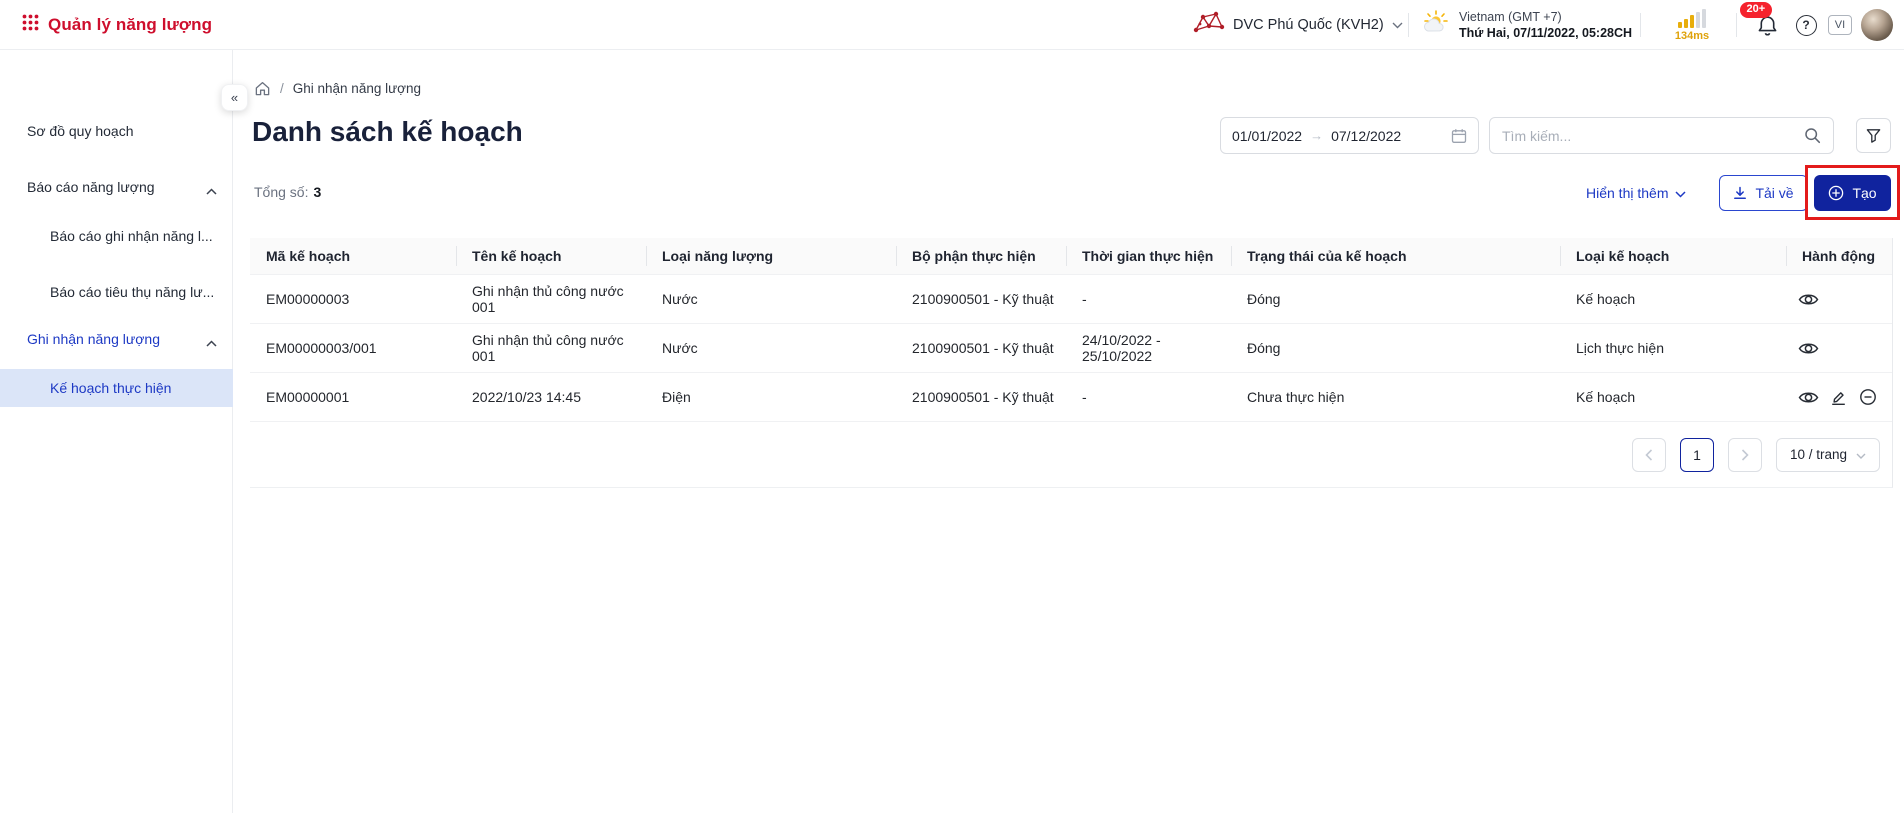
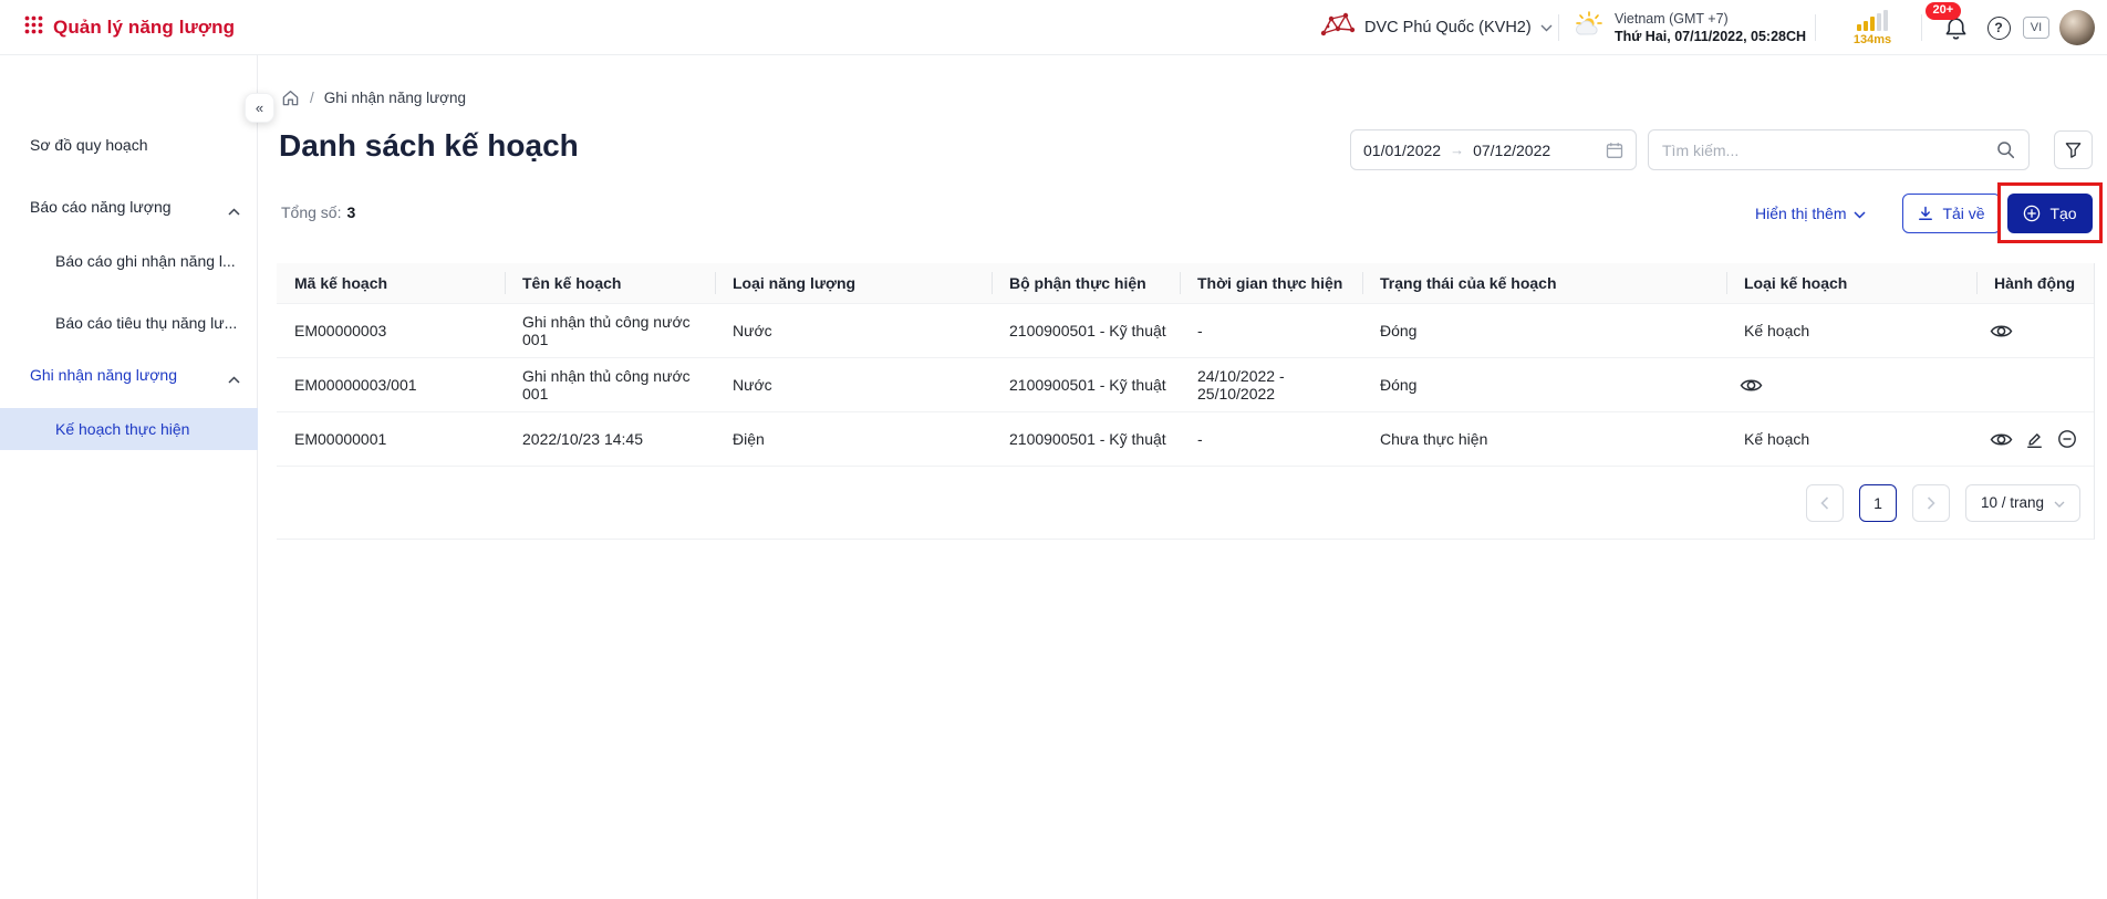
  Quản lý năng lượng
  DVC Phú Quốc (KVH2)
  Vietnam (GMT +7)
  Thứ Hai, 07/11/2022, 05:28CH
  134ms
  20+
  ?
  VI
  Sơ đồ quy hoạch
  Báo cáo năng lượng
  Báo cáo ghi nhận năng l...
  Báo cáo tiêu thụ năng lư...
  Ghi nhận năng lượng
  Kế hoạch thực hiện
  «
  /
  Ghi nhận năng lượng
  Danh sách kế hoạch
  01/01/2022
  →
  07/12/2022
  Tìm kiếm...
  Tổng số: 3
  Hiển thị thêm
  Tải về
  Tạo
  Mã kế hoạch
  Tên kế hoạch
  Loại năng lượng
  Bộ phận thực hiện
  Thời gian thực hiện
  Trạng thái của kế hoạch
  Loại kế hoạch
  Hành động
  EM00000003
  Ghi nhận thủ công nước 001
  Nước
  2100900501 - Kỹ thuật
  -
  Đóng
  Kế hoạch
  EM00000003/001
  Ghi nhận thủ công nước 001
  Nước
  2100900501 - Kỹ thuật
  24/10/2022 - 25/10/2022
  Đóng
- Lịch thực hiện
  EM00000001
  2022/10/23 14:45
  Điện
  2100900501 - Kỹ thuật
  -
  Chưa thực hiện
  Kế hoạch
  1
  10 / trang
